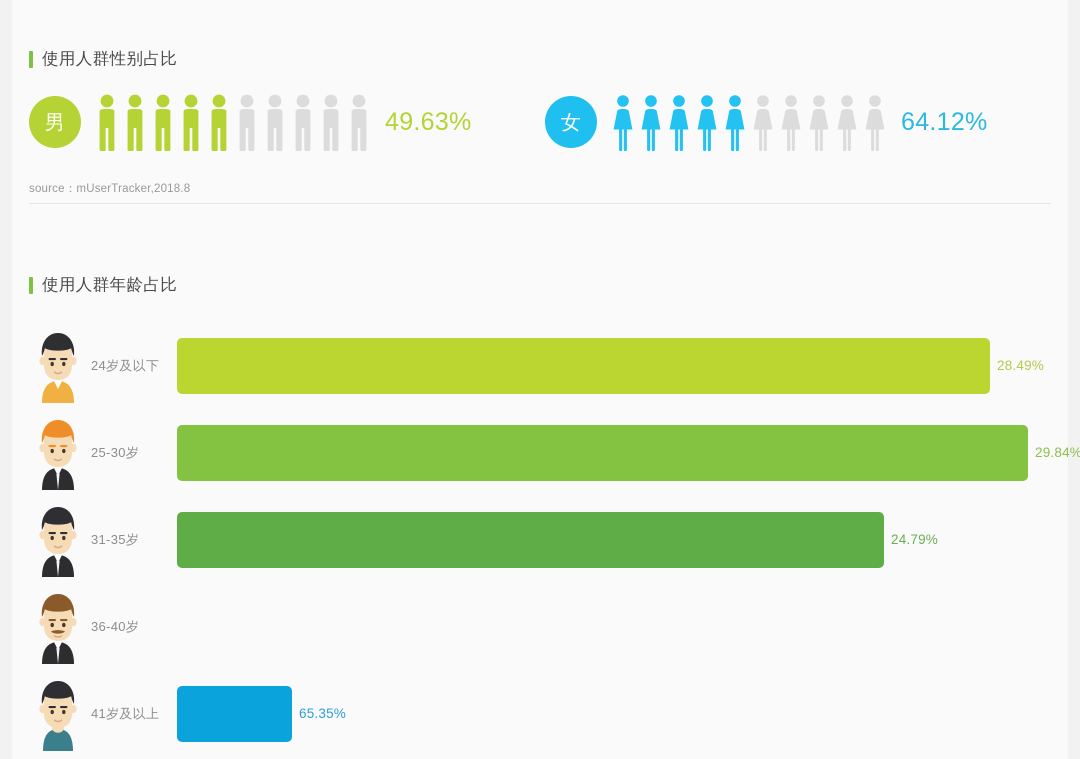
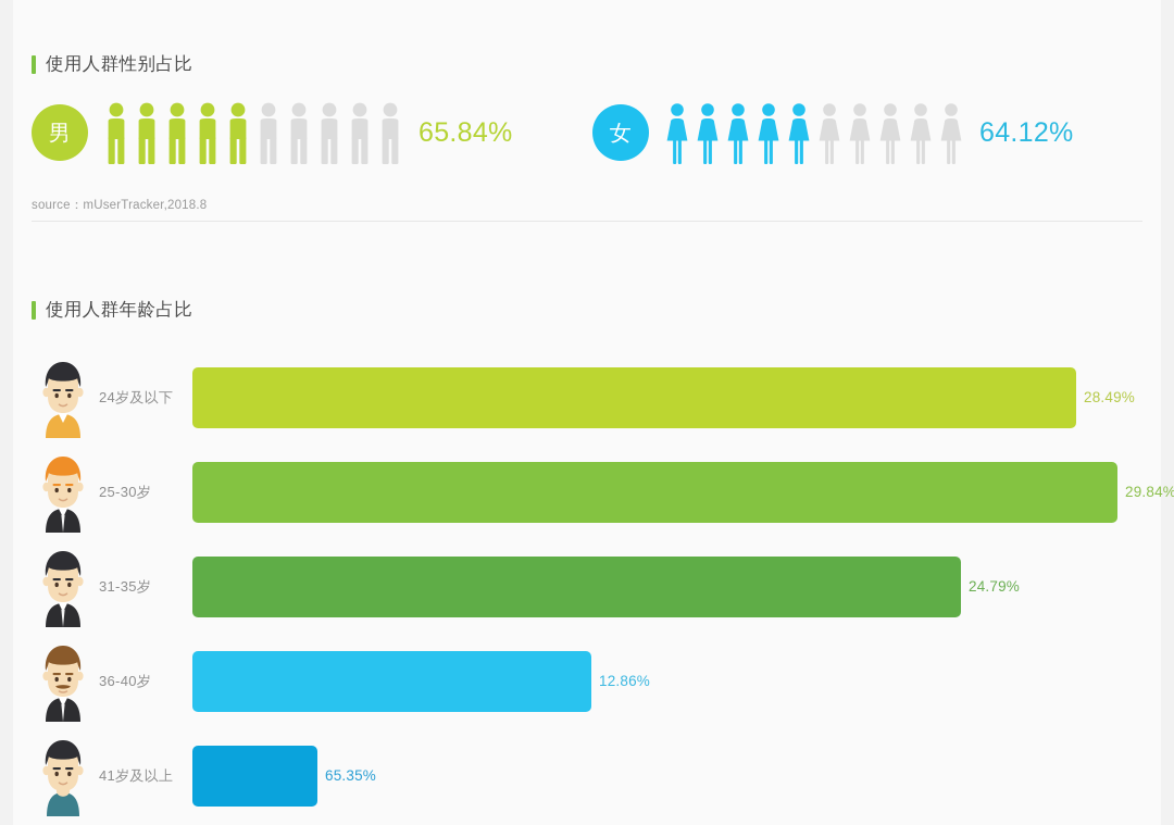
  使用人群性别占比
  男
- 49.63%
+ 65.84%
  女
  64.12%
  source：mUserTracker,2018.8
  使用人群年龄占比
  24岁及以下
  28.49%
  25-30岁
  29.84%
  31-35岁
  24.79%
  36-40岁
+ 12.86%
  41岁及以上
  65.35%
